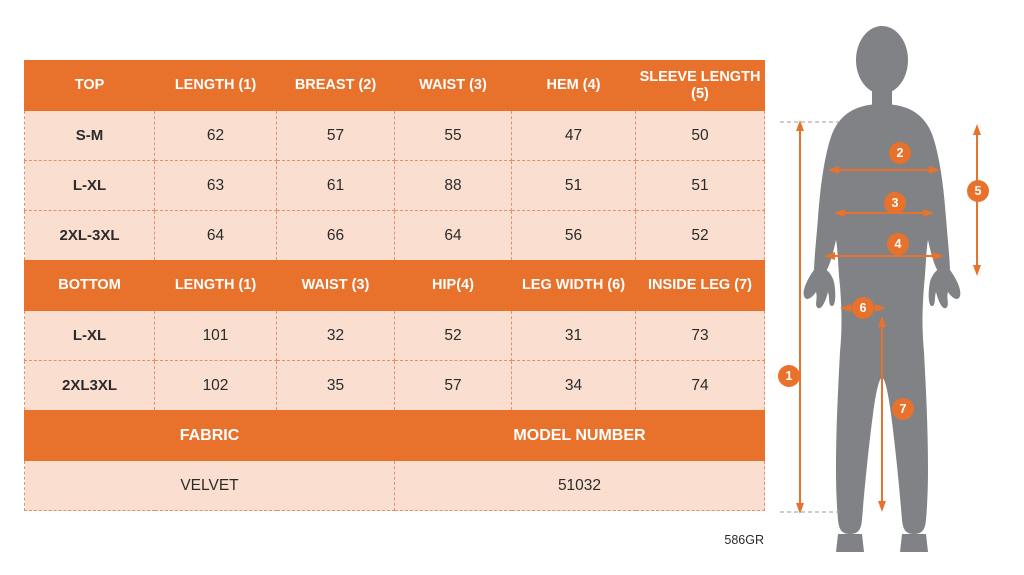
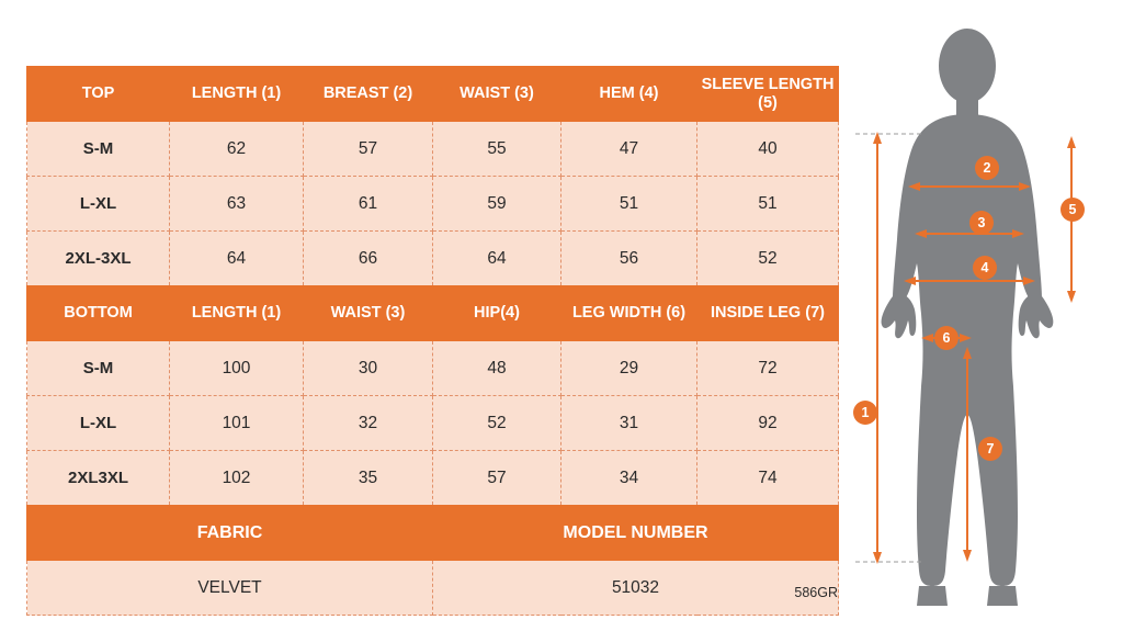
  TOP	LENGTH (1)	BREAST (2)	WAIST (3)	HEM (4)	SLEEVE LENGTH (5)
- S-M	62	57	55	47	50
+ S-M	62	57	55	47	40
- L-XL	63	61	88	51	51
+ L-XL	63	61	59	51	51
  2XL-3XL	64	66	64	56	52
  BOTTOM	LENGTH (1)	WAIST (3)	HIP(4)	LEG WIDTH (6)	INSIDE LEG (7)
+ S-M	100	30	48	29	72
- L-XL	101	32	52	31	73
+ L-XL	101	32	52	31	92
  2XL3XL	102	35	57	34	74
  FABRIC	MODEL NUMBER
  VELVET	51032
  586GR
  1
  2
  3
  4
  5
  6
  7
